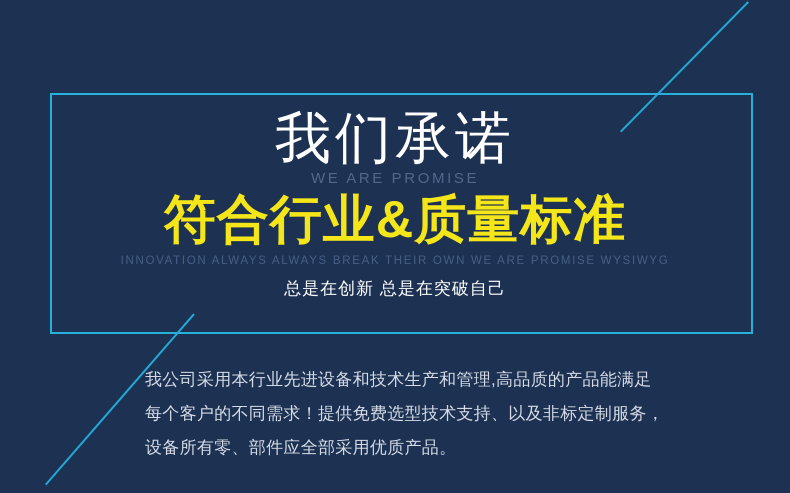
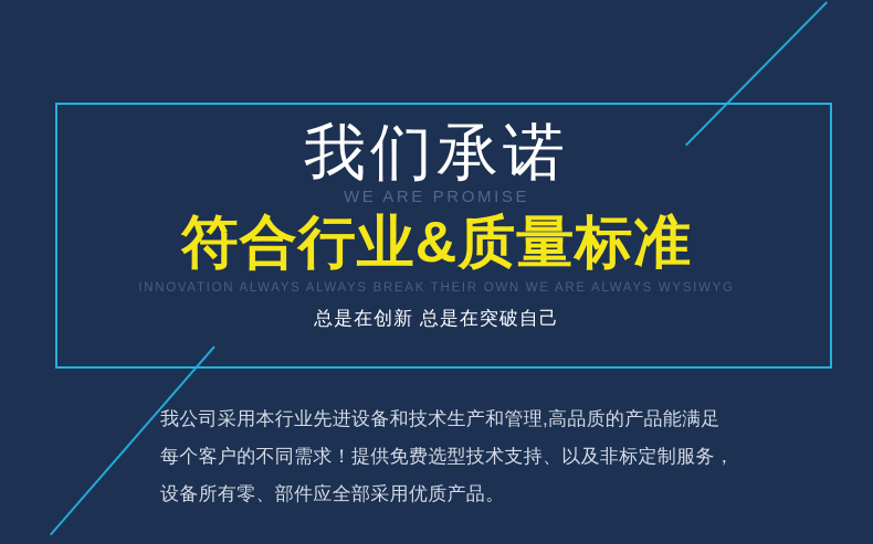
  我们承诺
  WE ARE PROMISE
  符合行业&质量标准
- INNOVATION ALWAYS ALWAYS BREAK THEIR OWN WE ARE PROMISE WYSIWYG
+ INNOVATION ALWAYS ALWAYS BREAK THEIR OWN WE ARE ALWAYS WYSIWYG
  总是在创新 总是在突破自己
  我公司采用本行业先进设备和技术生产和管理,高品质的产品能满足
  每个客户的不同需求！提供免费选型技术支持、以及非标定制服务，
  设备所有零、部件应全部采用优质产品。
